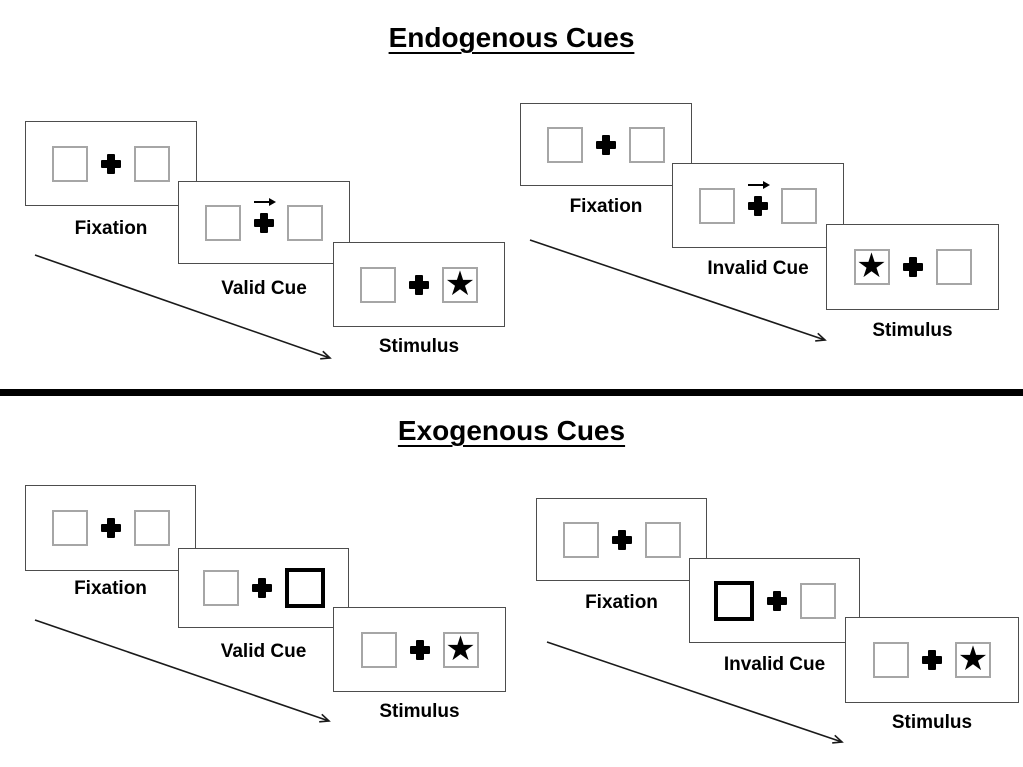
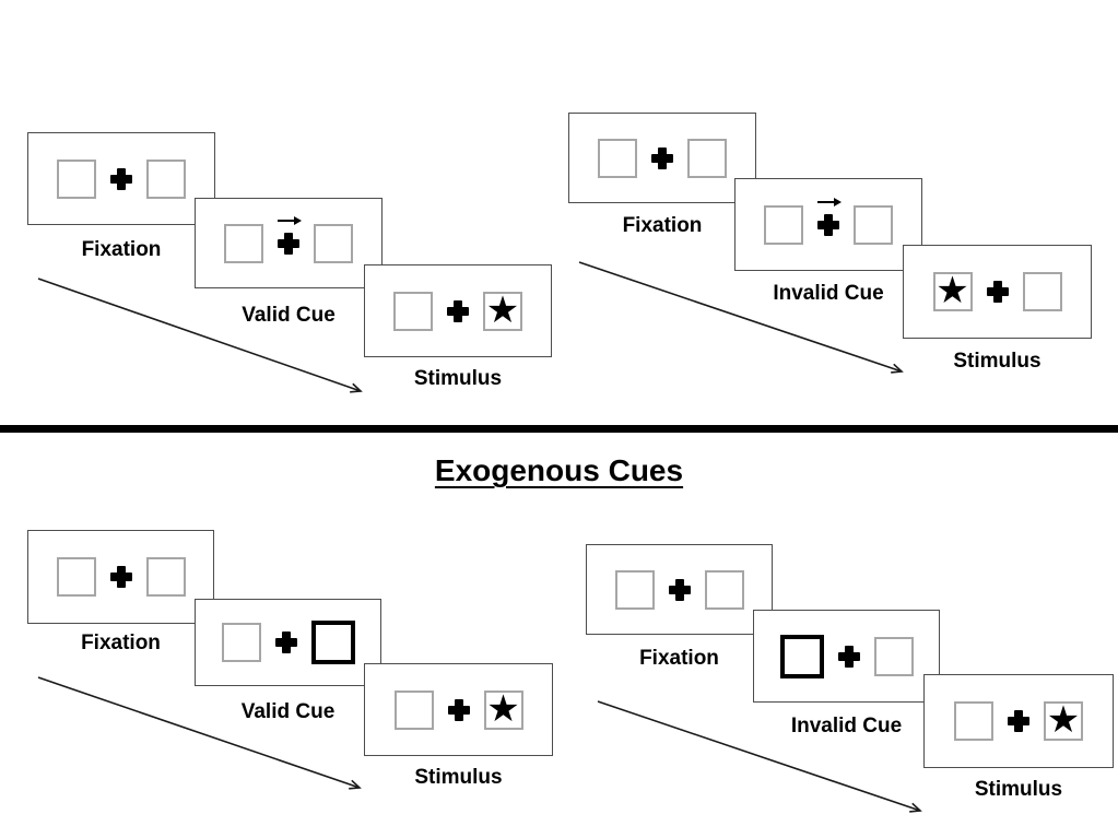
- Endogenous Cues
  Fixation
  Valid Cue
  ★
  Stimulus
  Fixation
  Invalid Cue
  ★
  Stimulus
  Exogenous Cues
  Fixation
  Valid Cue
  ★
  Stimulus
  Fixation
  Invalid Cue
  ★
  Stimulus
